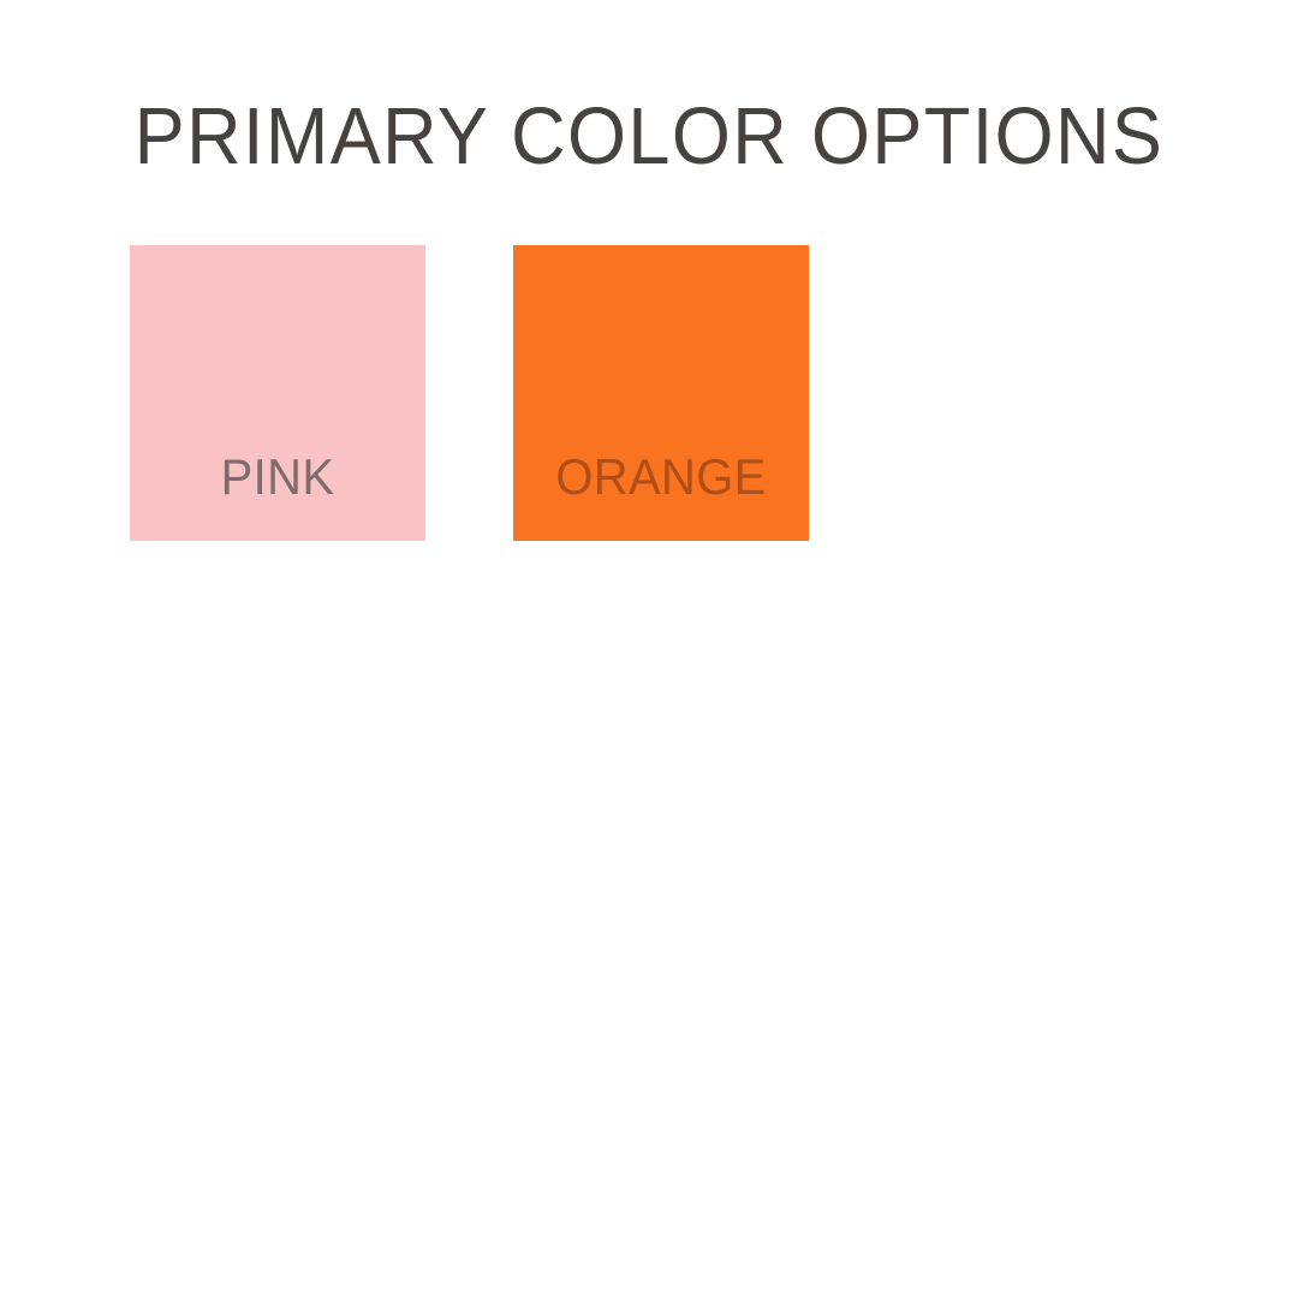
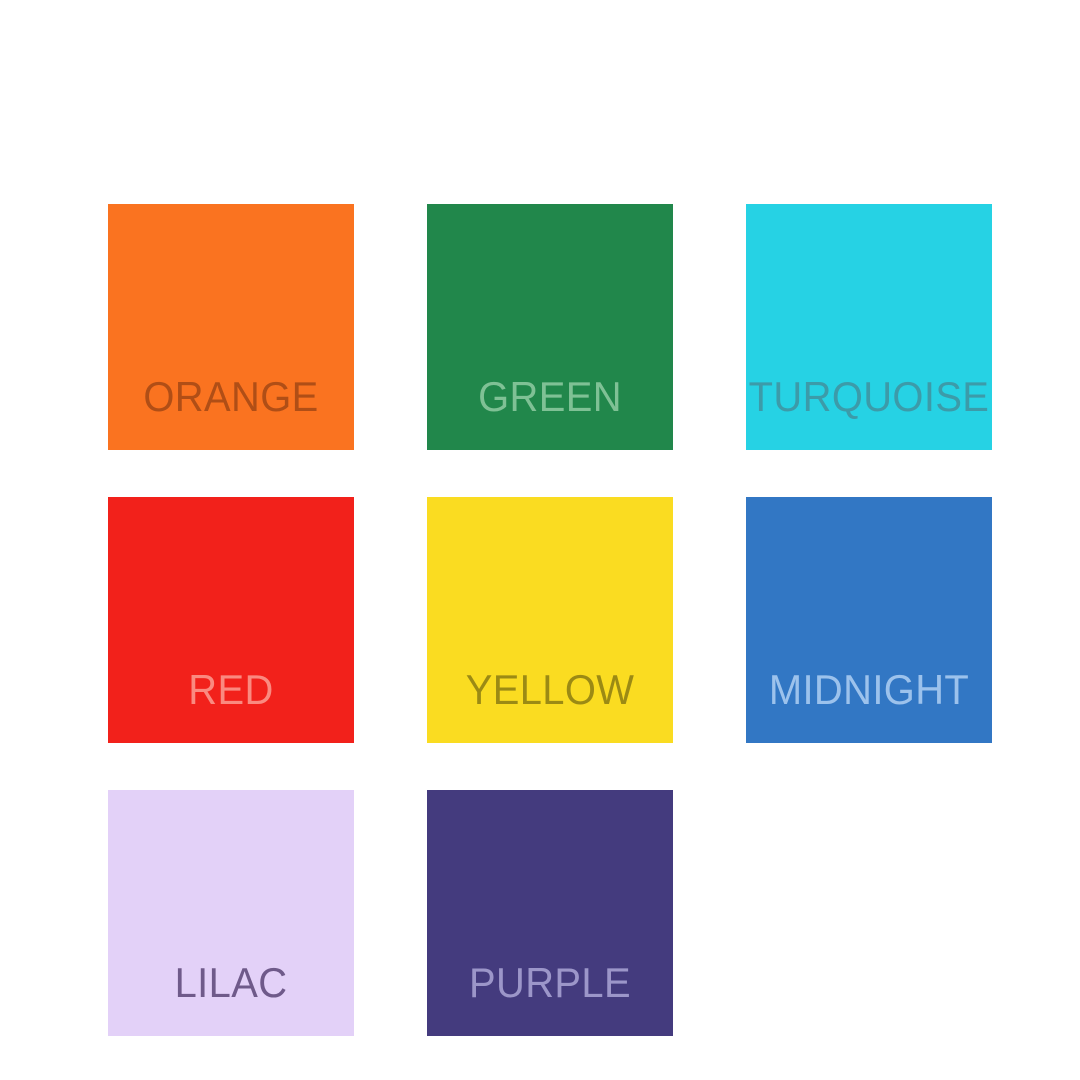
- PRIMARY COLOR OPTIONS
- PINK
  ORANGE
+ GREEN
+ TURQUOISE
+ RED
+ YELLOW
+ MIDNIGHT
+ LILAC
+ PURPLE
